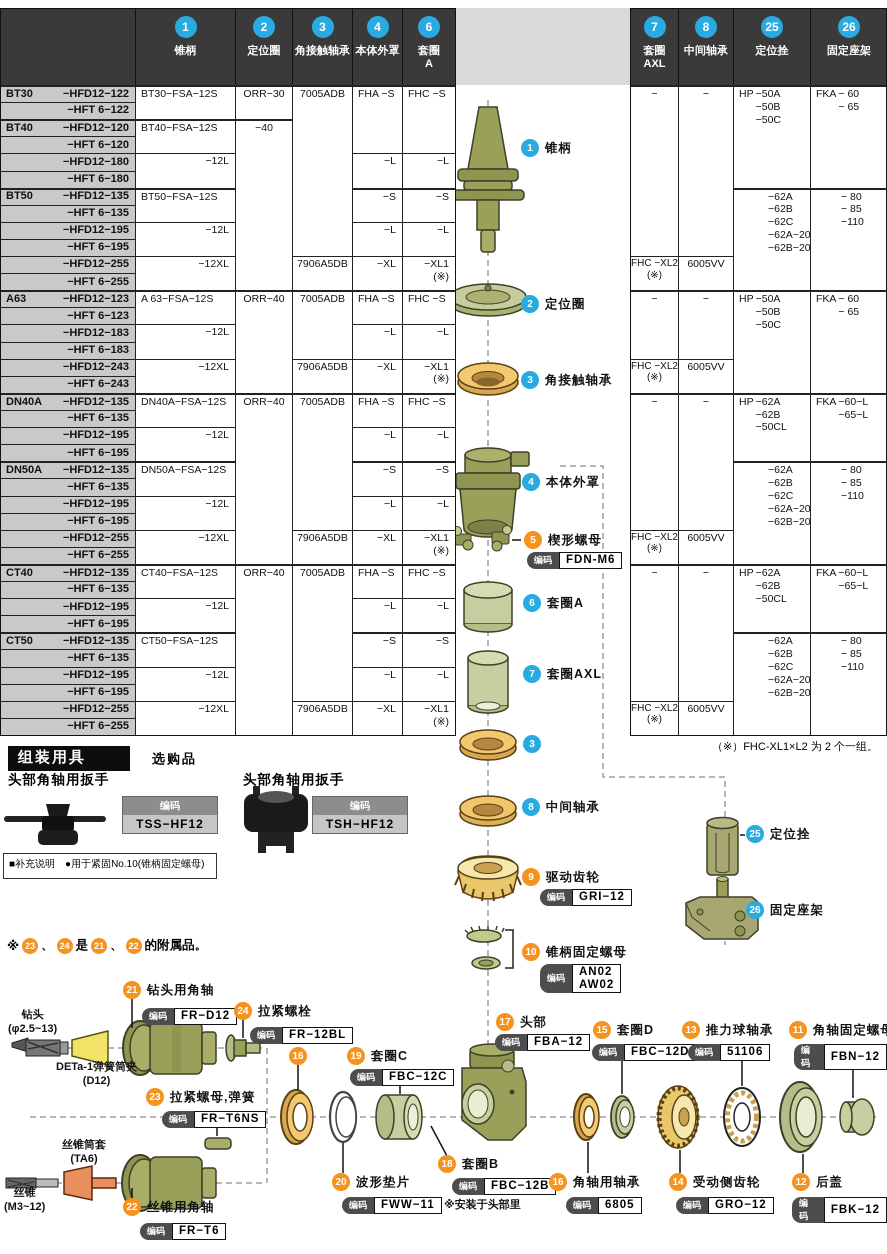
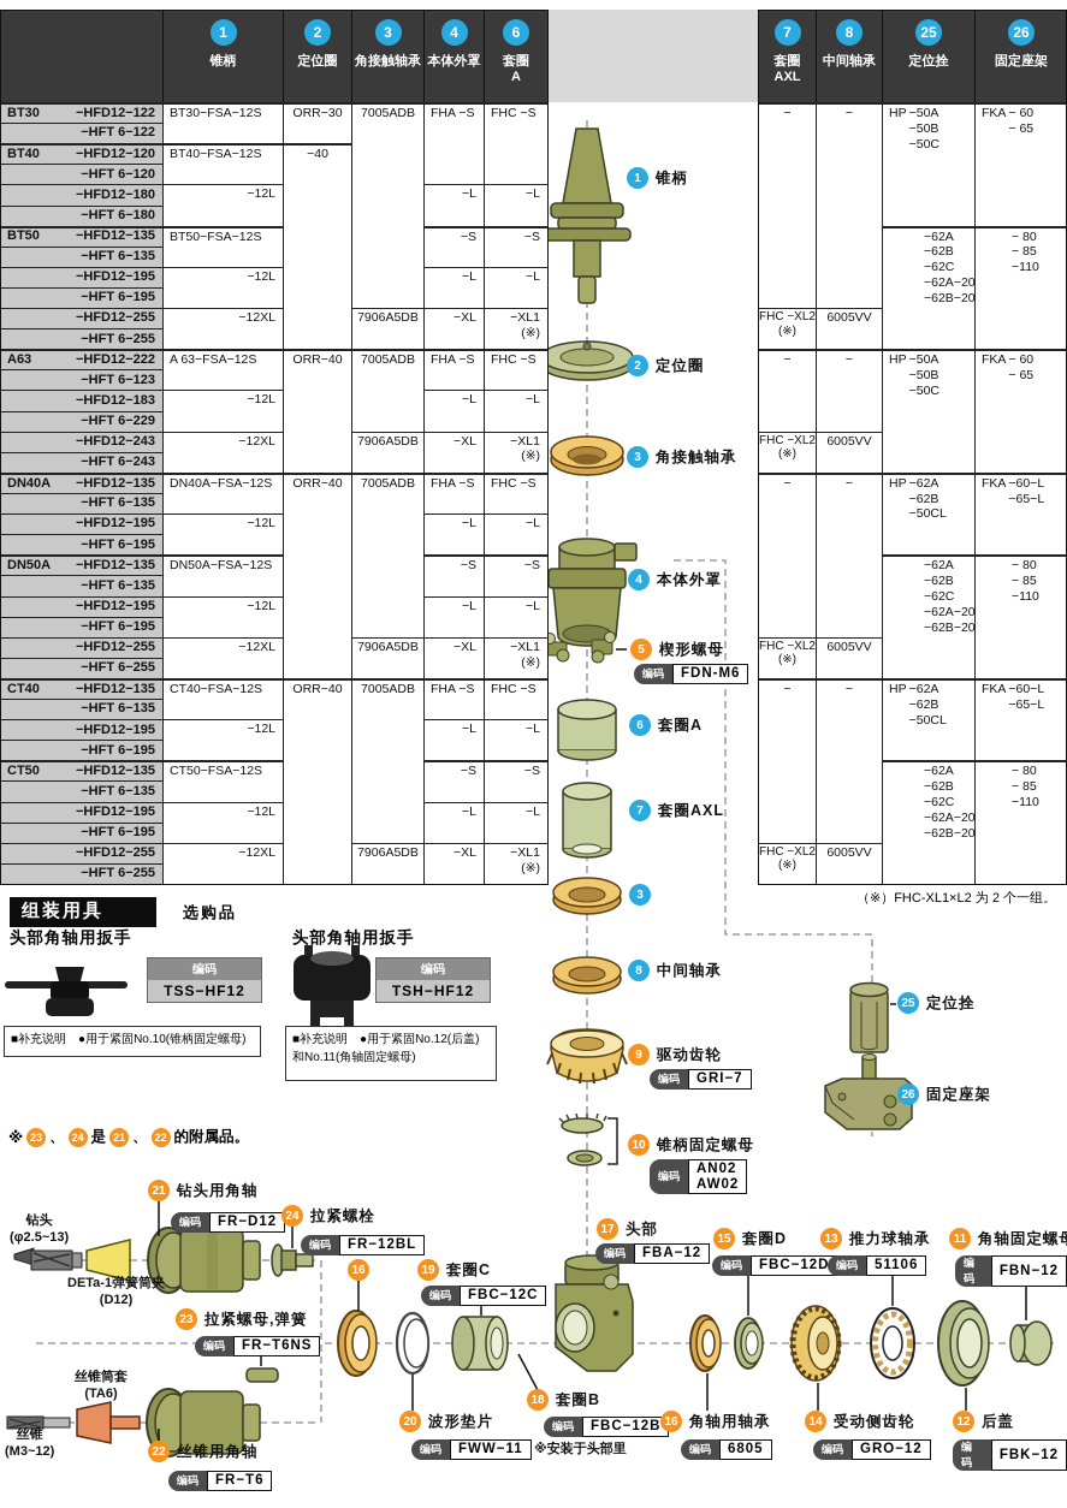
  1
  锥柄
  2
  定位圈
  3
  角接触轴承
  4
  本体外罩
  6
  套圈
  A
  7
  套圈
  AXL
  8
  中间轴承
  25
  定位拴
  26
  固定座架
  BT30
  −HFD12−122
  −HFT 6−122
  BT40
  −HFD12−120
  −HFT 6−120
  −HFD12−180
  −HFT 6−180
  BT50
  −HFD12−135
  −HFT 6−135
  −HFD12−195
  −HFT 6−195
  −HFD12−255
  −HFT 6−255
  A63
- −HFD12−123
+ −HFD12−222
  −HFT 6−123
  −HFD12−183
- −HFT 6−183
+ −HFT 6−229
  −HFD12−243
  −HFT 6−243
  DN40A
  −HFD12−135
  −HFT 6−135
  −HFD12−195
  −HFT 6−195
  DN50A
  −HFD12−135
  −HFT 6−135
  −HFD12−195
  −HFT 6−195
  −HFD12−255
  −HFT 6−255
  CT40
  −HFD12−135
  −HFT 6−135
  −HFD12−195
  −HFT 6−195
  CT50
  −HFD12−135
  −HFT 6−135
  −HFD12−195
  −HFT 6−195
  −HFD12−255
  −HFT 6−255
  BT30−FSA−12S
  BT40−FSA−12S
  −12L
  BT50−FSA−12S
  −12L
  −12XL
  A 63−FSA−12S
  −12L
  −12XL
  DN40A−FSA−12S
  −12L
  DN50A−FSA−12S
  −12L
  −12XL
  CT40−FSA−12S
  −12L
  CT50−FSA−12S
  −12L
  −12XL
  ORR−30
  −40
  ORR−40
  ORR−40
  ORR−40
  7005ADB
  7906A5DB
  7005ADB
  7906A5DB
  7005ADB
  7906A5DB
  7005ADB
  7906A5DB
  FHA −S
  −L
  −S
  −L
  −XL
  FHA −S
  −L
  −XL
  FHA −S
  −L
  −S
  −L
  −XL
  FHA −S
  −L
  −S
  −L
  −XL
  FHC −S
  −L
  −S
  −L
  −XL1
  (※)
  FHC −S
  −L
  −XL1
  (※)
  FHC −S
  −L
  −S
  −L
  −XL1
  (※)
  FHC −S
  −L
  −S
  −L
  −XL1
  (※)
  −
  FHC −XL2
  (※)
  −
  FHC −XL2
  (※)
  −
  FHC −XL2
  (※)
  −
  FHC −XL2
  (※)
  −
  6005VV
  −
  6005VV
  −
  6005VV
  −
  6005VV
  HP
  −50A
  −50B
  −50C
  −62A
  −62B
  −62C
  −62A−20
  −62B−20
  HP
  −50A
  −50B
  −50C
  HP
  −62A
  −62B
  −50CL
  −62A
  −62B
  −62C
  −62A−20
  −62B−20
  HP
  −62A
  −62B
  −50CL
  −62A
  −62B
  −62C
  −62A−20
  −62B−20
  FKA
  − 60
  − 65
  − 80
  − 85
  −110
  FKA
  − 60
  − 65
  FKA
  −60−L
  −65−L
  − 80
  − 85
  −110
  FKA
  −60−L
  −65−L
  − 80
  − 85
  −110
  （※）FHC-XL1×L2 为 2 个一组。
  1
  锥柄
  2
  定位圈
  3
  角接触轴承
  4
  本体外罩
  5
  楔形螺母
  编码
  FDN-M6
  6
  套圈A
  7
  套圈AXL
  3
  8
  中间轴承
  9
  驱动齿轮
  编码
- GRI−12
+ GRI−7
  10
  锥柄固定螺母
  编码
  AN02
  AW02
  25
  定位拴
  26
  固定座架
  17
  头部
  编码
  FBA−12
  21
  钻头用角轴
  编码
  FR−D12
  24
  拉紧螺栓
  编码
  FR−12BL
  23
  拉紧螺母,弹簧
  编码
  FR−T6NS
  22
  丝锥用角轴
  编码
  FR−T6
  16
  19
  套圈C
  编码
  FBC−12C
  20
  波形垫片
  编码
  FWW−11
  18
  套圈B
  编码
  FBC−12B
  15
  套圈D
  编码
  FBC−12D
  13
  推力球轴承
  编码
  51106
  11
  角轴固定螺
  编码
  FBN−12
  16
  角轴用轴承
  编码
  6805
  14
  受动侧齿轮
  编码
  GRO−12
  12
  后盖
  编码
  FBK−12
  钻头
  (φ2.5~13)
  DETa-1弹簧筒夹
  (D12)
  丝锥筒套
  (TA6)
  丝锥
  (M3~12)
  ※安装于头部里
  组装用具
  选购品
  头部角轴用扳手
  头部角轴用扳手
  编码
  TSS−HF12
  编码
  TSH−HF12
  ■补充说明 ●用于紧固No.10(锥柄固定螺母)
+ ■补充说明 ●用于紧固No.12(后盖)和No.11(角轴固定螺母)
  ※
  23
  、
  24
  是
  21
  、
  22
  的附属品。
